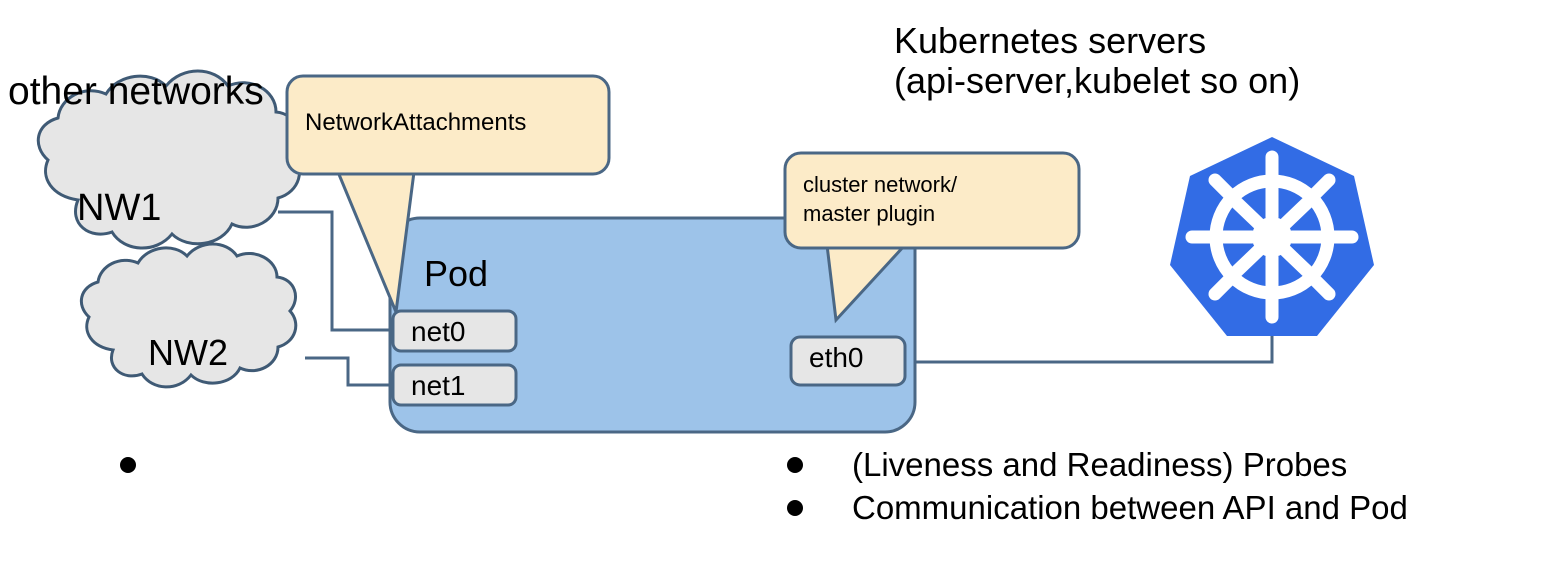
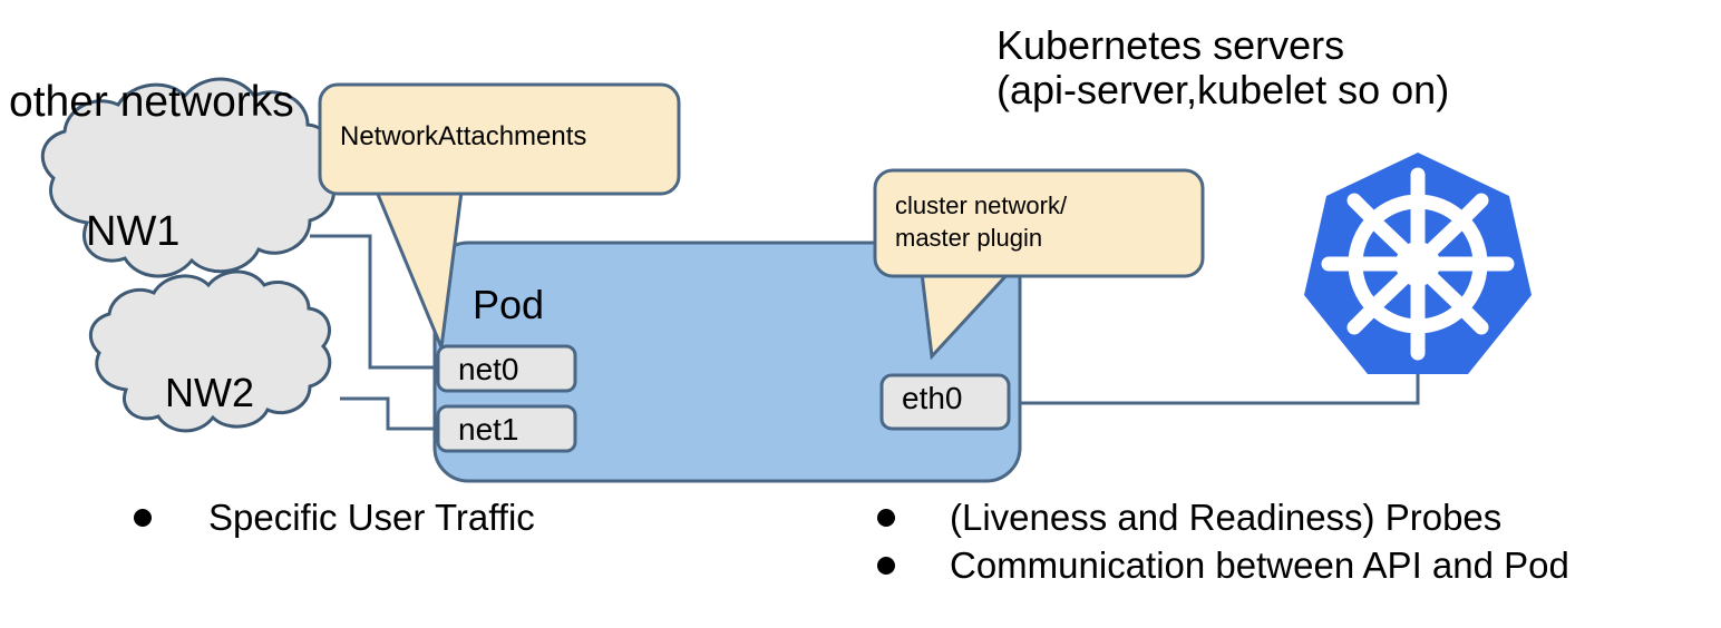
  other networks
  Kubernetes servers
  (api-server,kubelet so on)
  NW1
  NW2
  Pod
  net0
  net1
  eth0
  NetworkAttachments
  cluster network/
  master plugin
+ Specific User Traffic
  (Liveness and Readiness) Probes
  Communication between API and Pod
